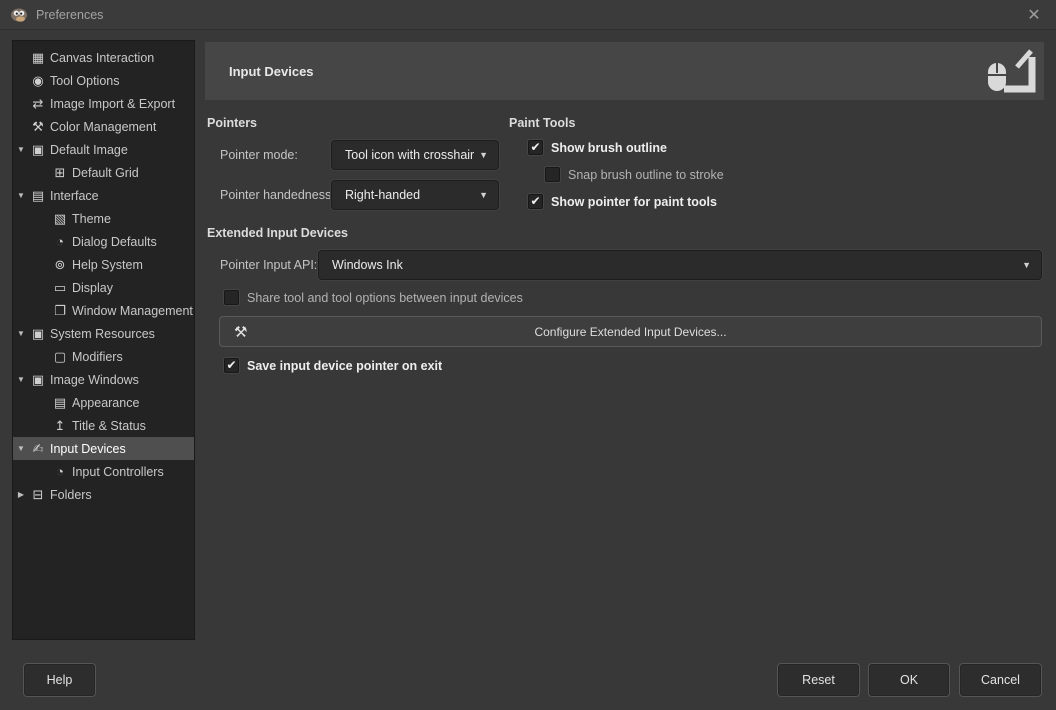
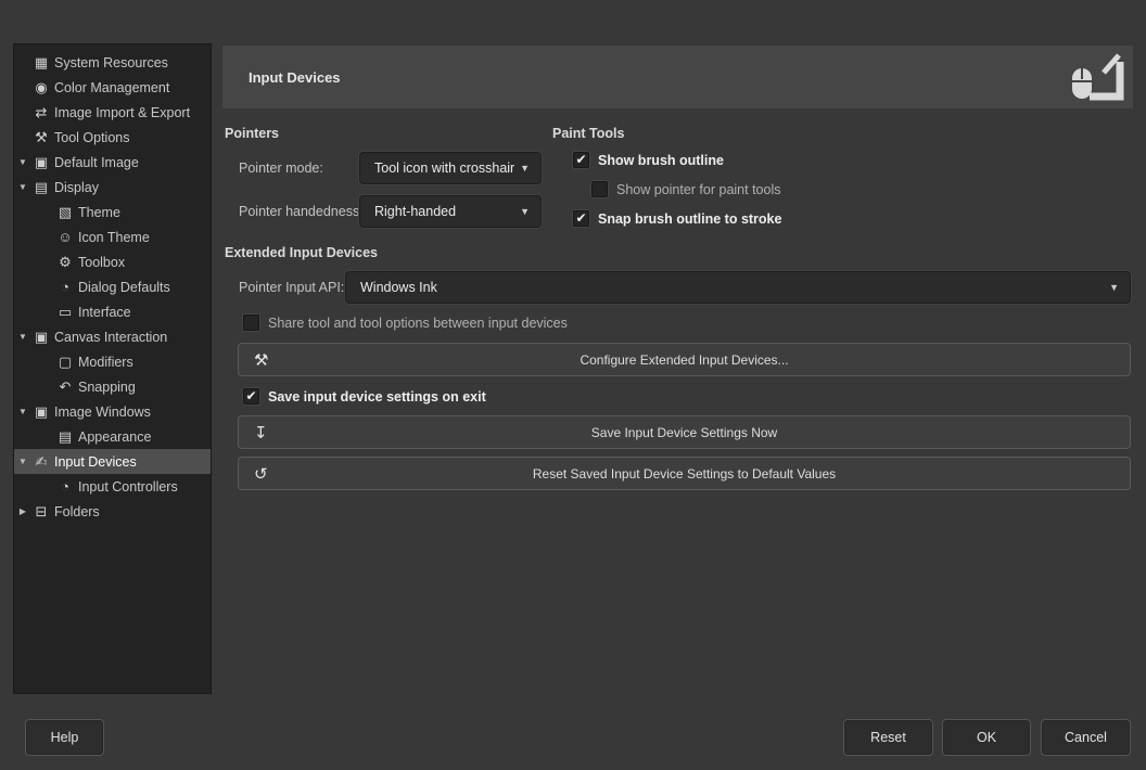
- Preferences
- ✕
  ▦
- Canvas Interaction
+ System Resources
  ◉
- Tool Options
+ Color Management
  ⇄
  Image Import & Export
  ⚒
- Color Management
+ Tool Options
  ▼
  ▣
  Default Image
- ⊞
- Default Grid
  ▼
  ▤
- Interface
+ Display
  ▧
  Theme
+ ☺
+ Icon Theme
+ ⚙
+ Toolbox
  ◔
  Dialog Defaults
- ⊚
- Help System
  ▭
- Display
+ Interface
- ❐
- Window Management
  ▼
  ▣
- System Resources
+ Canvas Interaction
  ▢
  Modifiers
+ ↶
+ Snapping
  ▼
  ▣
  Image Windows
  ▤
  Appearance
- ↥
- Title & Status
  ▼
  ✍
  Input Devices
  ◔
  Input Controllers
  ▶
  ⊟
  Folders
  Input Devices
  Pointers
  Pointer mode:
  Tool icon with crosshair
  ▼
  Pointer handedness
  Right-handed
  ▼
  Paint Tools
  ✔
  Show brush outline
- Snap brush outline to stroke
+ Show pointer for paint tools
  ✔
- Show pointer for paint tools
+ Snap brush outline to stroke
  Extended Input Devices
  Pointer Input API:
  Windows Ink
  ▼
  Share tool and tool options between input devices
  ⚒
  Configure Extended Input Devices...
  ✔
- Save input device pointer on exit
+ Save input device settings on exit
+ ↧
+ Save Input Device Settings Now
+ ↺
+ Reset Saved Input Device Settings to Default Values
  Help
  Reset
  OK
  Cancel
